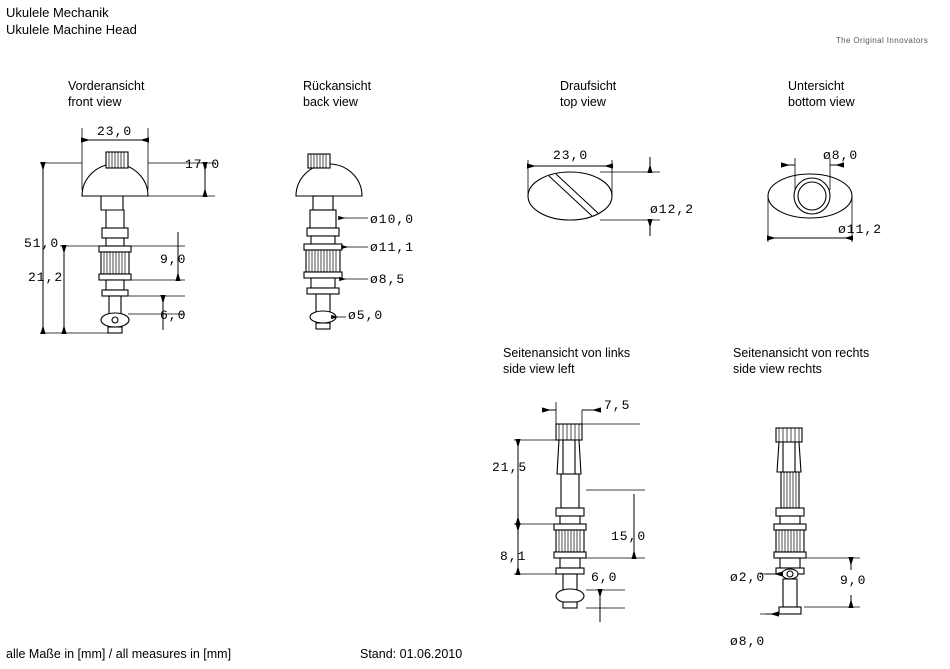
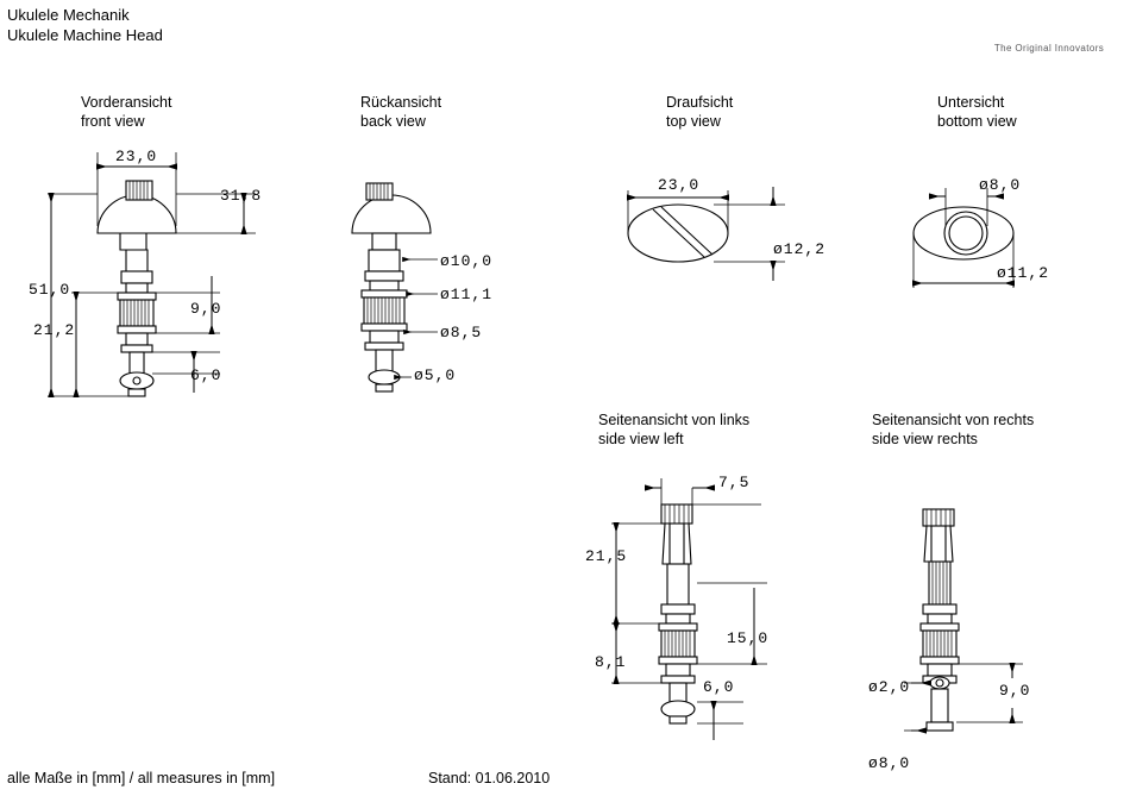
  Ukulele Mechanik
  Ukulele Machine Head
  The Original Innovators
  Vorderansicht
  front view
  Rückansicht
  back view
  Draufsicht
  top view
  Untersicht
  bottom view
  Seitenansicht von links
  side view left
  Seitenansicht von rechts
  side view rechts
  23,0
- 17,0
+ 31,8
  51,0
  9,0
  21,2
  6,0
  ø10,0
  ø11,1
  ø8,5
  ø5,0
  23,0
  ø12,2
  ø8,0
  ø11,2
  7,5
  21,5
  15,0
  8,1
  6,0
  ø2,0
  9,0
  ø8,0
  alle Maße in [mm] / all measures in [mm]
  Stand: 01.06.2010
